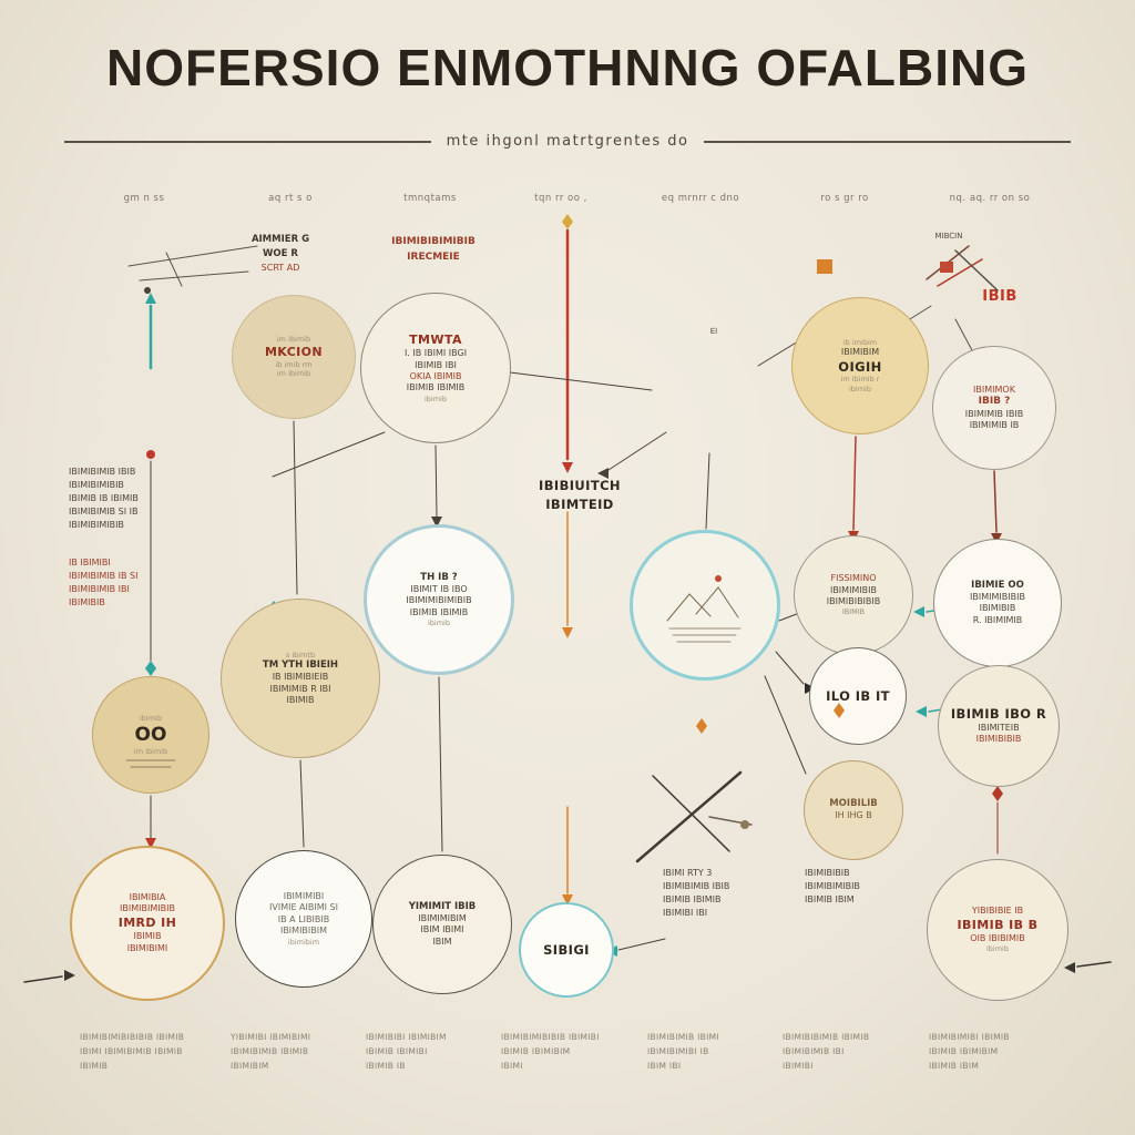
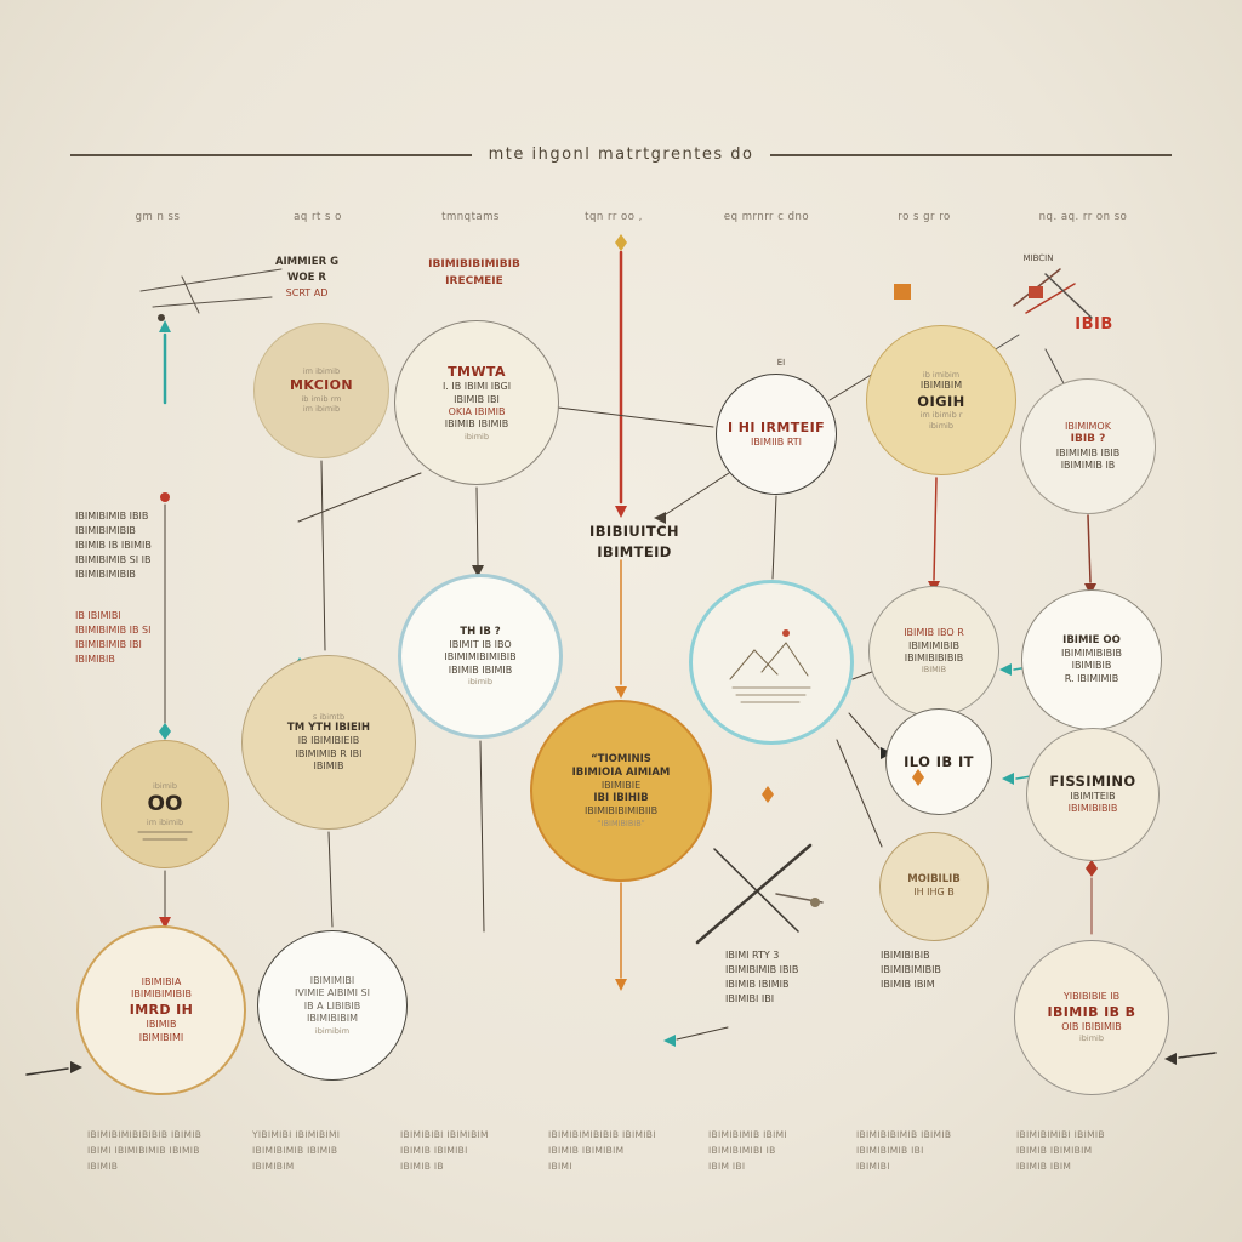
- NOFERSIO ENMOTHNNG OFALBING
  mte ihgonl matrtgrentes do
  gm n ss
  aq rt s o
  tmnqtams
  tqn rr oo ,
  eq mrnrr c dno
  ro s gr ro
  nq. aq. rr on so
  im ibimib
  MKCION
  ib imib rm
  im ibimib
  TMWTA
  I. IB IBIMI IBGI
  IBIMIB IBI
  OKIA IBIMIB
  IBIMIB IBIMIB
  ibimib
+ I HI IRMTEIF
+ IBIMIIB RTI
  ib imibim
  IBIMIBIM
  OIGIH
  im ibimib r
  ibimib
  IBIMIMOK
  IBIB ?
  IBIMIMIB IBIB
  IBIMIMIB IB
  s ibimtb
  TM YTH IBIEIH
  IB IBIMIBIEIB
  IBIMIMIB R IBI
  IBIMIB
  TH IB ?
  IBIMIT IB IBO
  IBIMIMIBIMIBIB
  IBIMIB IBIMIB
  ibimib
+ “TIOMINIS
+ IBIMIOIA AIMIAM
+ IBIMIBIE
+ IBI IBIHIB
+ IBIMIBIBIMIBIIB
+ “IBIMIBIBIB”
- FISSIMINO
+ IBIMIB IBO R
  IBIMIMIBIB
  IBIMIBIBIBIB
  IBIMIB
  ILO IB IT
  IBIMIE OO
  IBIMIMIBIBIB
  IBIMIBIB
  R. IBIMIMIB
- IBIMIB IBO R
+ FISSIMINO
  IBIMITEIB
  IBIMIBIBIB
  ibimib
  OO
  im ibimib
  MOIBILIB
  IH IHG B
  IBIMIBIA
  IBIMIBIMIBIB
  IMRD IH
  IBIMIB
  IBIMIBIMI
  IBIMIMIBI
  IVIMIE AIBIMI SI
  IB A LIBIBIB
  IBIMIBIBIM
  ibimibim
- YIMIMIT IBIB
- IBIMIMIBIM
- IBIM IBIMI
- IBIM
- SIBIGI
  YIBIBIBIE IB
  IBIMIB IB B
  OIB IBIBIMIB
  ibimib
  AIMMIER G
  WOE R
  SCRT AD
  IBIMIBIBIMIBIB
  IRECMEIE
  IBIBIUITCH
  IBIMTEID
  IBIMIBIMIB IBIB
  IBIMIBIMIBIB
  IBIMIB IB IBIMIB
  IBIMIBIMIB SI IB
  IBIMIBIMIBIB
  IB IBIMIBI
  IBIMIBIMIB IB SI
  IBIMIBIMIB IBI
  IBIMIBIB
  MIBCIN
  IBIB
  EI
  IBIMI RTY 3
  IBIMIBIMIB IBIB
  IBIMIB IBIMIB
  IBIMIBI IBI
  IBIMIBIBIB
  IBIMIBIMIBIB
  IBIMIB IBIM
  IBIMIBIMIBIBIBIB IBIMIB
  IBIMI IBIMIBIMIB IBIMIB
  IBIMIB
  YIBIMIBI IBIMIBIMI
  IBIMIBIMIB IBIMIB
  IBIMIBIM
  IBIMIBIBI IBIMIBIM
  IBIMIB IBIMIBI
  IBIMIB IB
  IBIMIBIMIBIBIB IBIMIBI
  IBIMIB IBIMIBIM
  IBIMI
  IBIMIBIMIB IBIMI
  IBIMIBIMIBI IB
  IBIM IBI
  IBIMIBIBIMIB IBIMIB
  IBIMIBIMIB IBI
  IBIMIBI
  IBIMIBIMIBI IBIMIB
  IBIMIB IBIMIBIM
  IBIMIB IBIM
